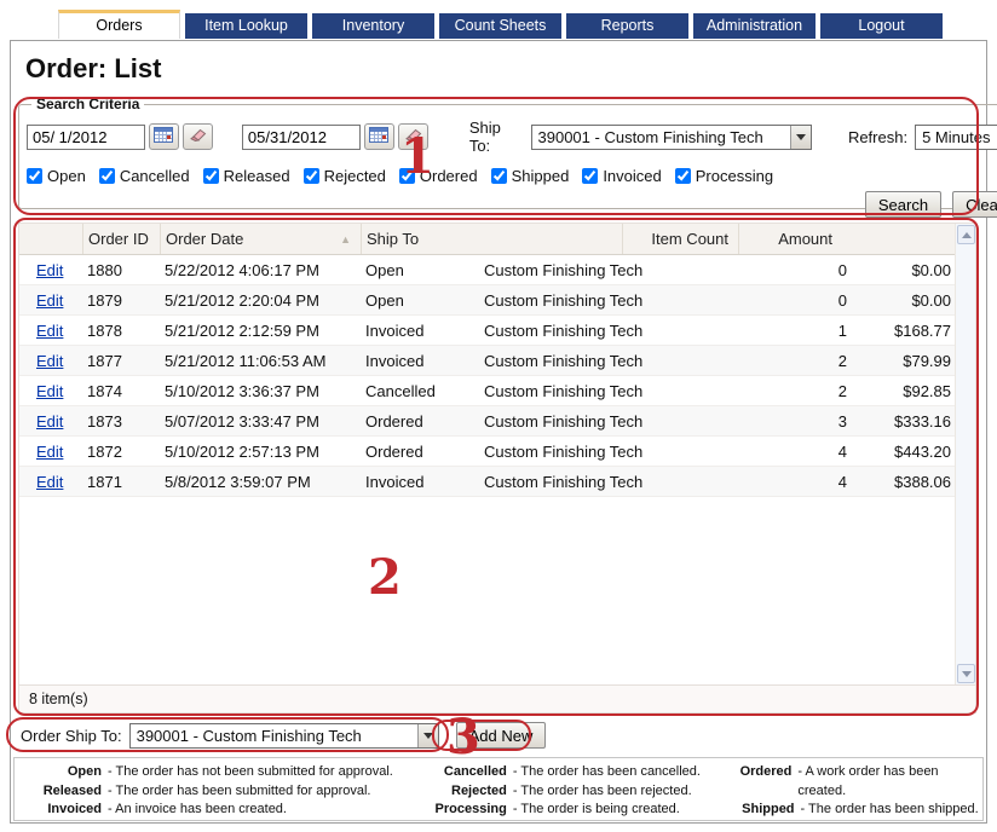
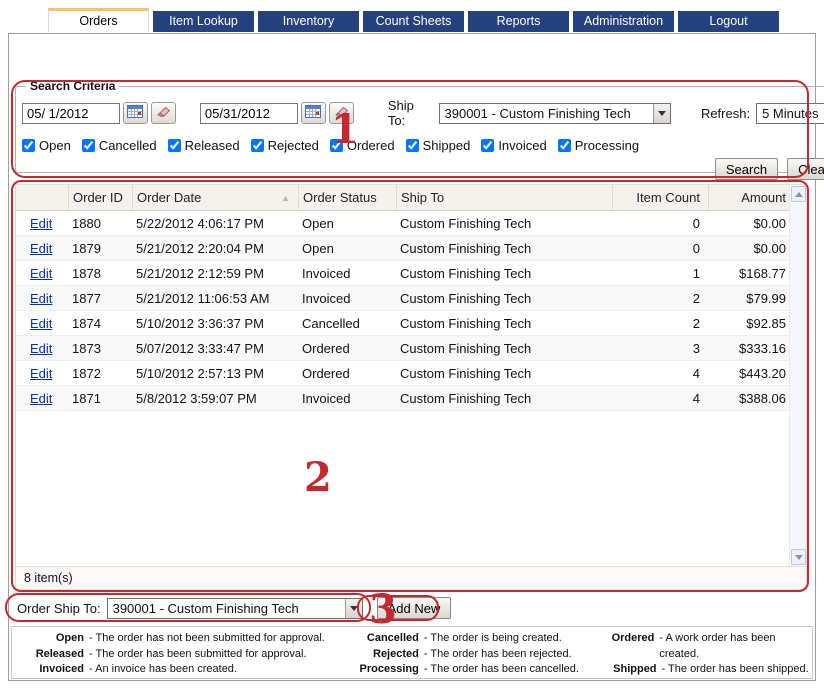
  Orders
  Item Lookup
  Inventory
  Count Sheets
  Reports
  Administration
  Logout
- Order: List
  Search Criteria
  05/ 1/2012
  05/31/2012
  Ship To:
  390001 - Custom Finishing Tech
  Refresh:
  5 Minutes
  Open
  Cancelled
  Released
  Rejected
  Ordered
  Shipped
  Invoiced
  Processing
  Search
  Clea
  Order ID
  Order Date
  ▲
+ Order Status
  Ship To
  Item Count
  Amount
  Edit
  1880
  5/22/2012 4:06:17 PM
  Open
  Custom Finishing Tech
  0
  $0.00
  Edit
  1879
  5/21/2012 2:20:04 PM
  Open
  Custom Finishing Tech
  0
  $0.00
  Edit
  1878
  5/21/2012 2:12:59 PM
  Invoiced
  Custom Finishing Tech
  1
  $168.77
  Edit
  1877
  5/21/2012 11:06:53 AM
  Invoiced
  Custom Finishing Tech
  2
  $79.99
  Edit
  1874
  5/10/2012 3:36:37 PM
  Cancelled
  Custom Finishing Tech
  2
  $92.85
  Edit
  1873
  5/07/2012 3:33:47 PM
  Ordered
  Custom Finishing Tech
  3
  $333.16
  Edit
  1872
  5/10/2012 2:57:13 PM
  Ordered
  Custom Finishing Tech
  4
  $443.20
  Edit
  1871
  5/8/2012 3:59:07 PM
  Invoiced
  Custom Finishing Tech
  4
  $388.06
  8 item(s)
  Order Ship To:
  390001 - Custom Finishing Tech
  Add New
  Open
  - The order has not been submitted for approval.
  Released
  - The order has been submitted for approval.
  Invoiced
  - An invoice has been created.
  Cancelled
- - The order has been cancelled.
+ - The order is being created.
  Rejected
  - The order has been rejected.
  Processing
- - The order is being created.
+ - The order has been cancelled.
  Ordered
  - A work order has been created.
  Shipped
  - The order has been shipped.
  1
  2
  3
